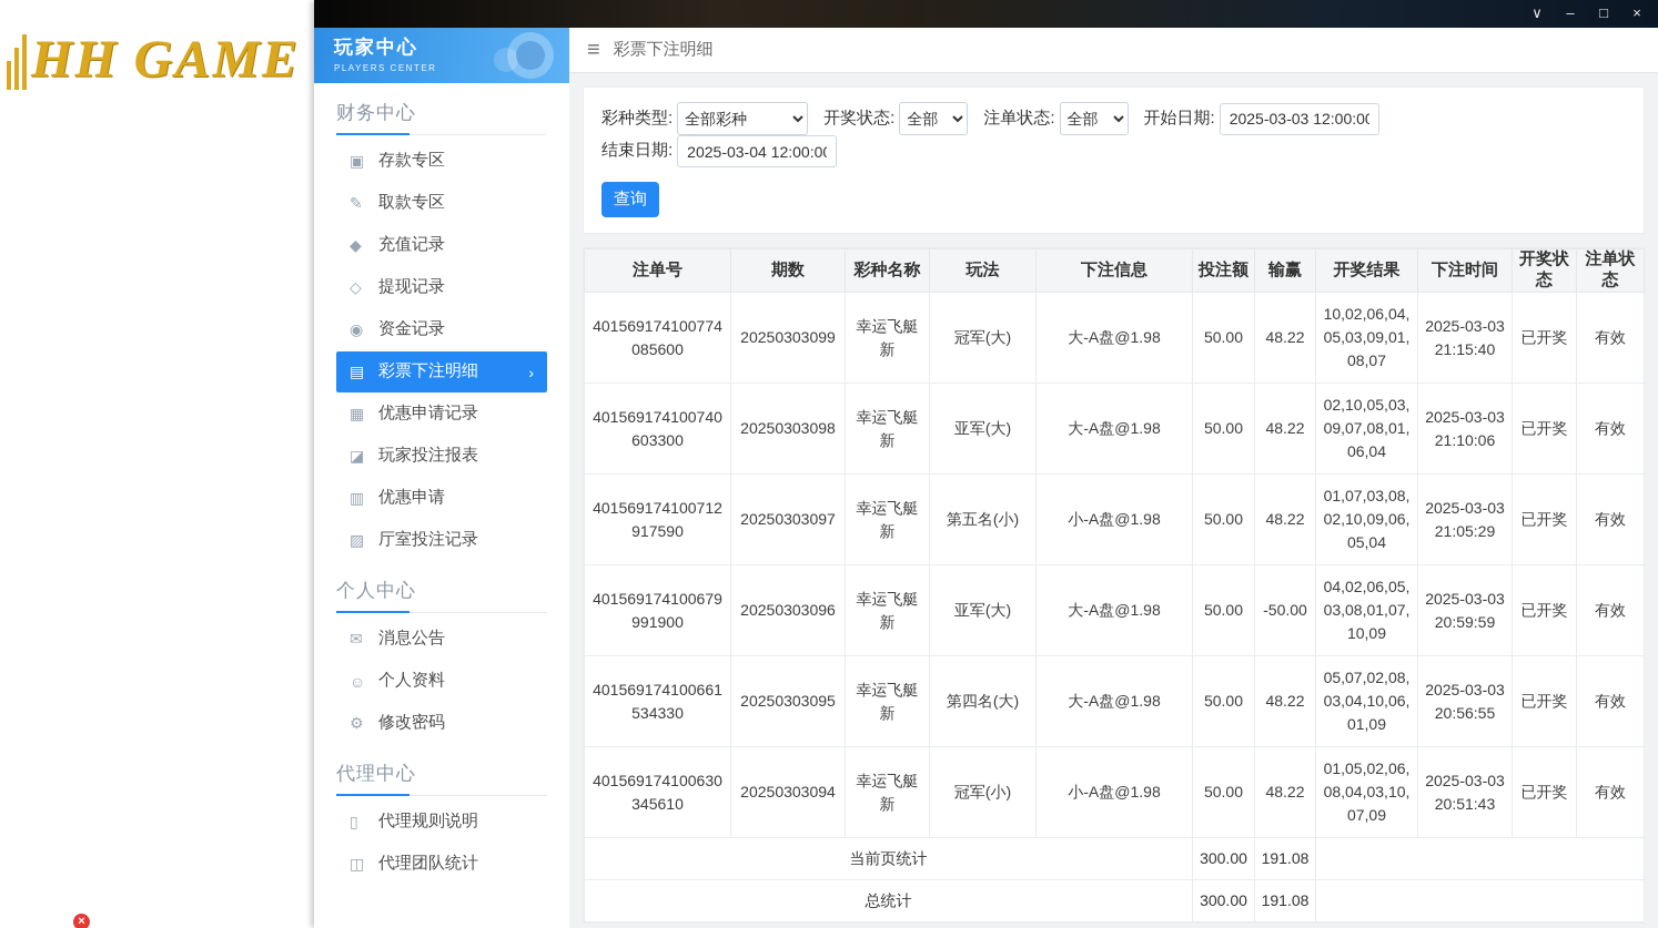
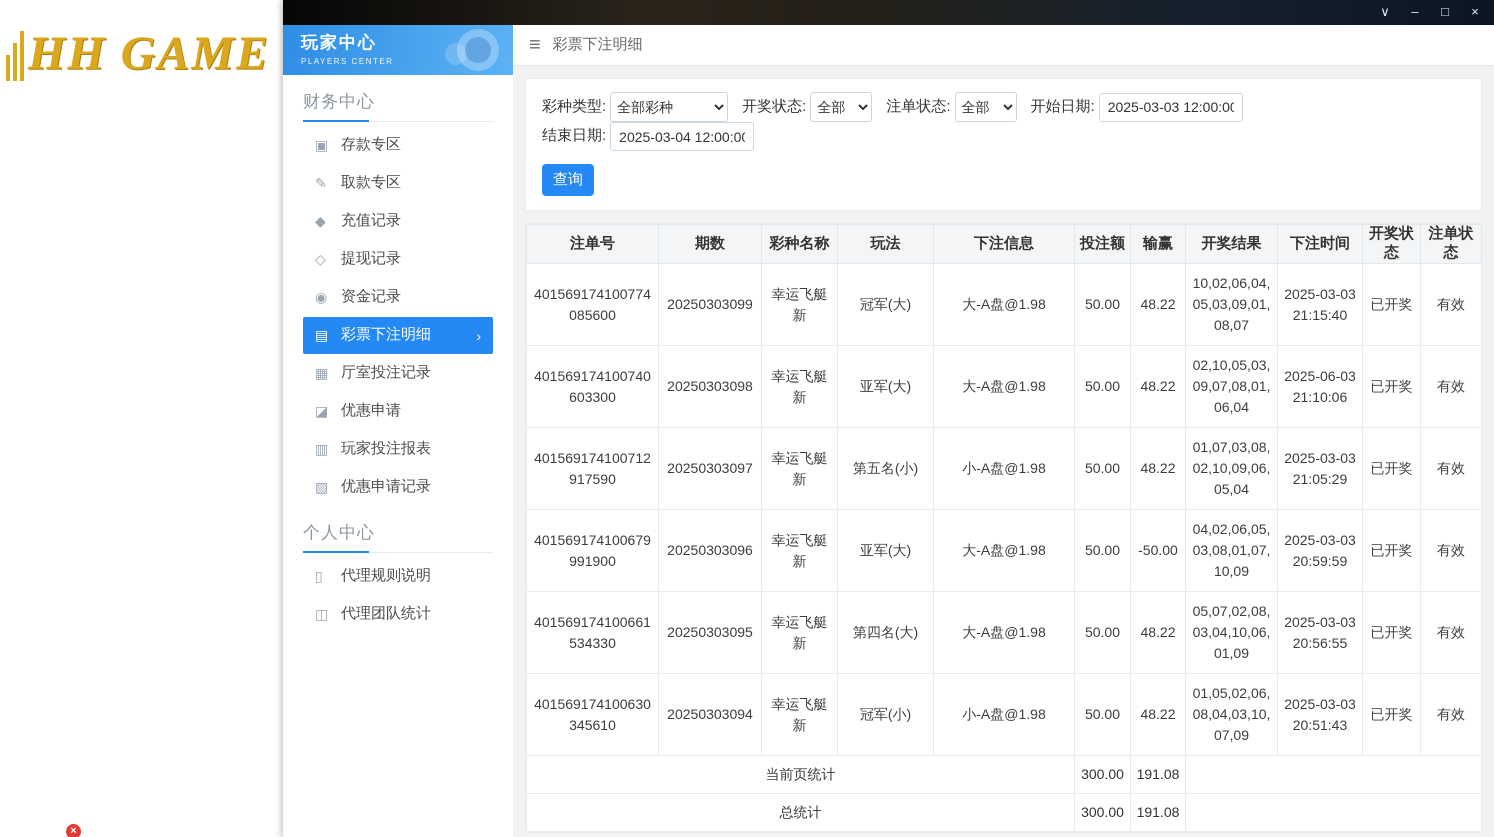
  HH GAME
  ×
  ∨
  –
  □
  ×
  玩家中心
  PLAYERS CENTER
  财务中心
  ▣
  存款专区
  ✎
  取款专区
  ◆
  充值记录
  ◇
  提现记录
  ◉
  资金记录
  ▤
  彩票下注明细
  ›
  ▦
- 优惠申请记录
+ 厅室投注记录
  ◪
- 玩家投注报表
+ 优惠申请
  ▥
- 优惠申请
+ 玩家投注报表
  ▨
- 厅室投注记录
+ 优惠申请记录
  个人中心
- ✉
- 消息公告
- ☺
- 个人资料
- ⚙
- 修改密码
- 代理中心
  ▯
  代理规则说明
  ◫
  代理团队统计
  ≡
  彩票下注明细
  彩种类型:
  全部彩种
  开奖状态:
  全部
  注单状态:
  全部
  开始日期:
  2025-03-03 12:00:0
  结束日期:
  2025-03-04 12:00:0
  查询
  注单号	期数	彩种名称	玩法	下注信息	投注额	输赢	开奖结果	下注时间	开奖状态	注单状态
  401569174100774085600	20250303099	幸运飞艇新	冠军(大)	大-A盘@1.98	50.00	48.22	10,02,06,04,05,03,09,01,08,07	2025-03-03 21:15:40	已开奖	有效
- 401569174100740603300	20250303098	幸运飞艇新	亚军(大)	大-A盘@1.98	50.00	48.22	02,10,05,03,09,07,08,01,06,04	2025-03-03 21:10:06	已开奖	有效
+ 401569174100740603300	20250303098	幸运飞艇新	亚军(大)	大-A盘@1.98	50.00	48.22	02,10,05,03,09,07,08,01,06,04	2025-06-03 21:10:06	已开奖	有效
  401569174100712917590	20250303097	幸运飞艇新	第五名(小)	小-A盘@1.98	50.00	48.22	01,07,03,08,02,10,09,06,05,04	2025-03-03 21:05:29	已开奖	有效
  401569174100679991900	20250303096	幸运飞艇新	亚军(大)	大-A盘@1.98	50.00	-50.00	04,02,06,05,03,08,01,07,10,09	2025-03-03 20:59:59	已开奖	有效
  401569174100661534330	20250303095	幸运飞艇新	第四名(大)	大-A盘@1.98	50.00	48.22	05,07,02,08,03,04,10,06,01,09	2025-03-03 20:56:55	已开奖	有效
  401569174100630345610	20250303094	幸运飞艇新	冠军(小)	小-A盘@1.98	50.00	48.22	01,05,02,06,08,04,03,10,07,09	2025-03-03 20:51:43	已开奖	有效
  当前页统计	300.00	191.08
  总统计	300.00	191.08
